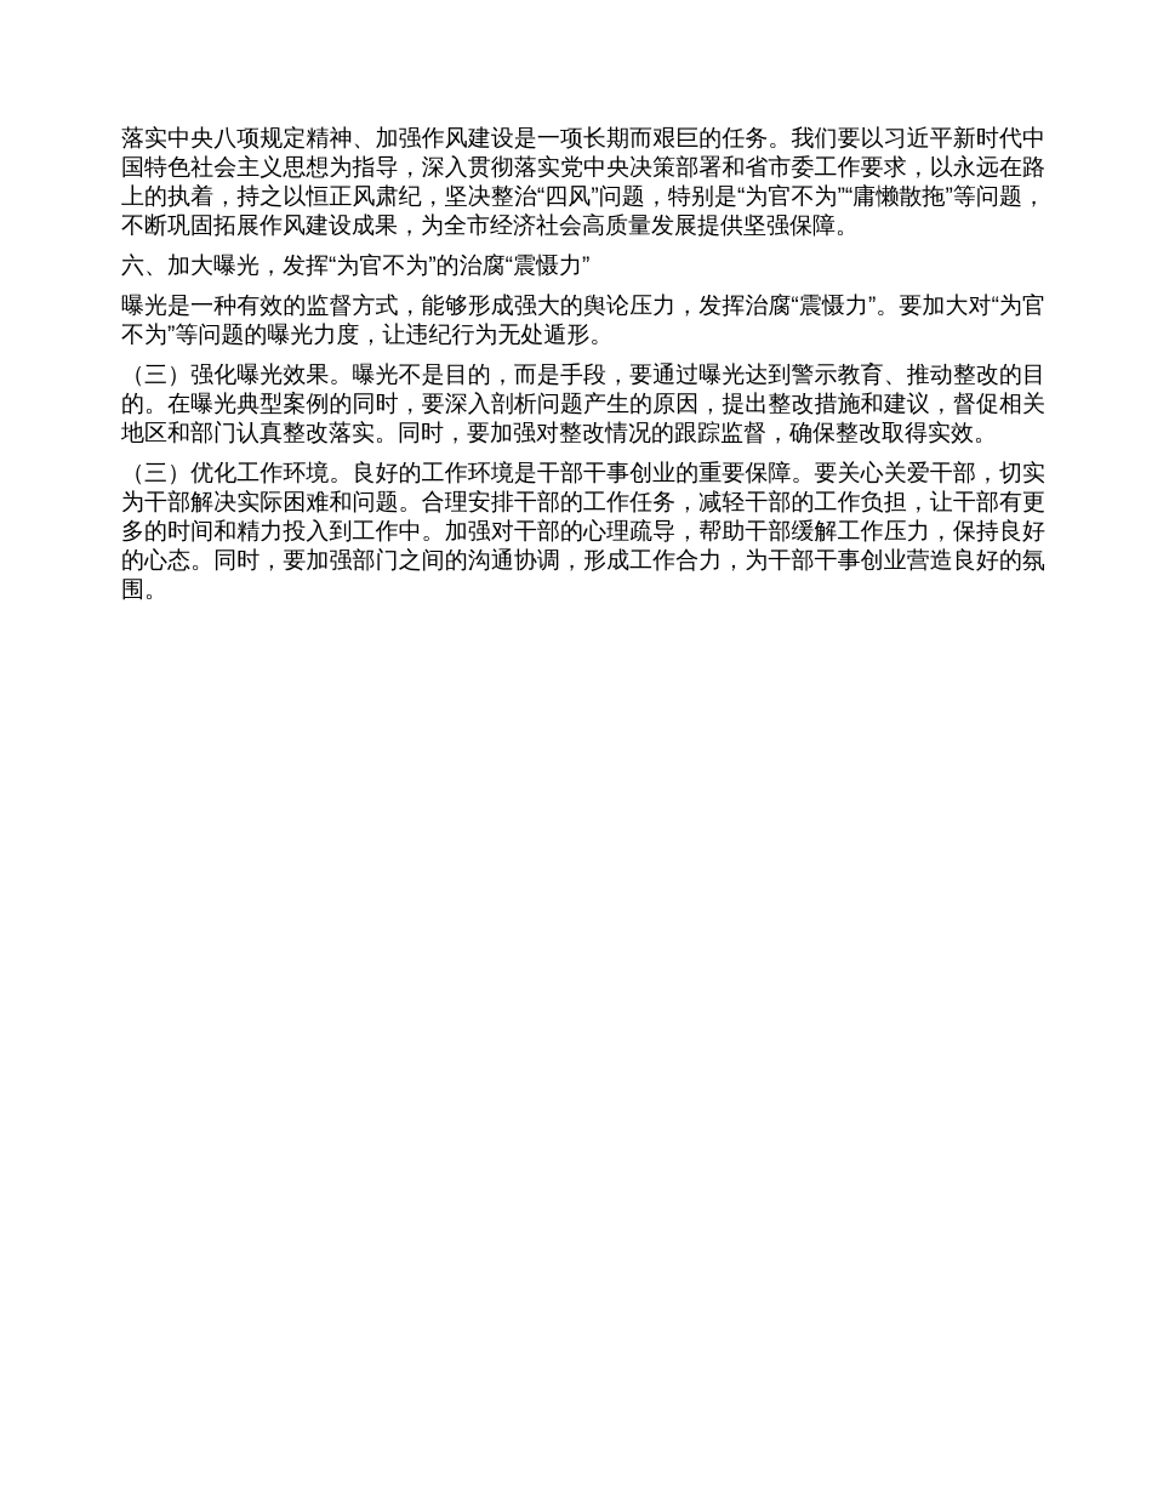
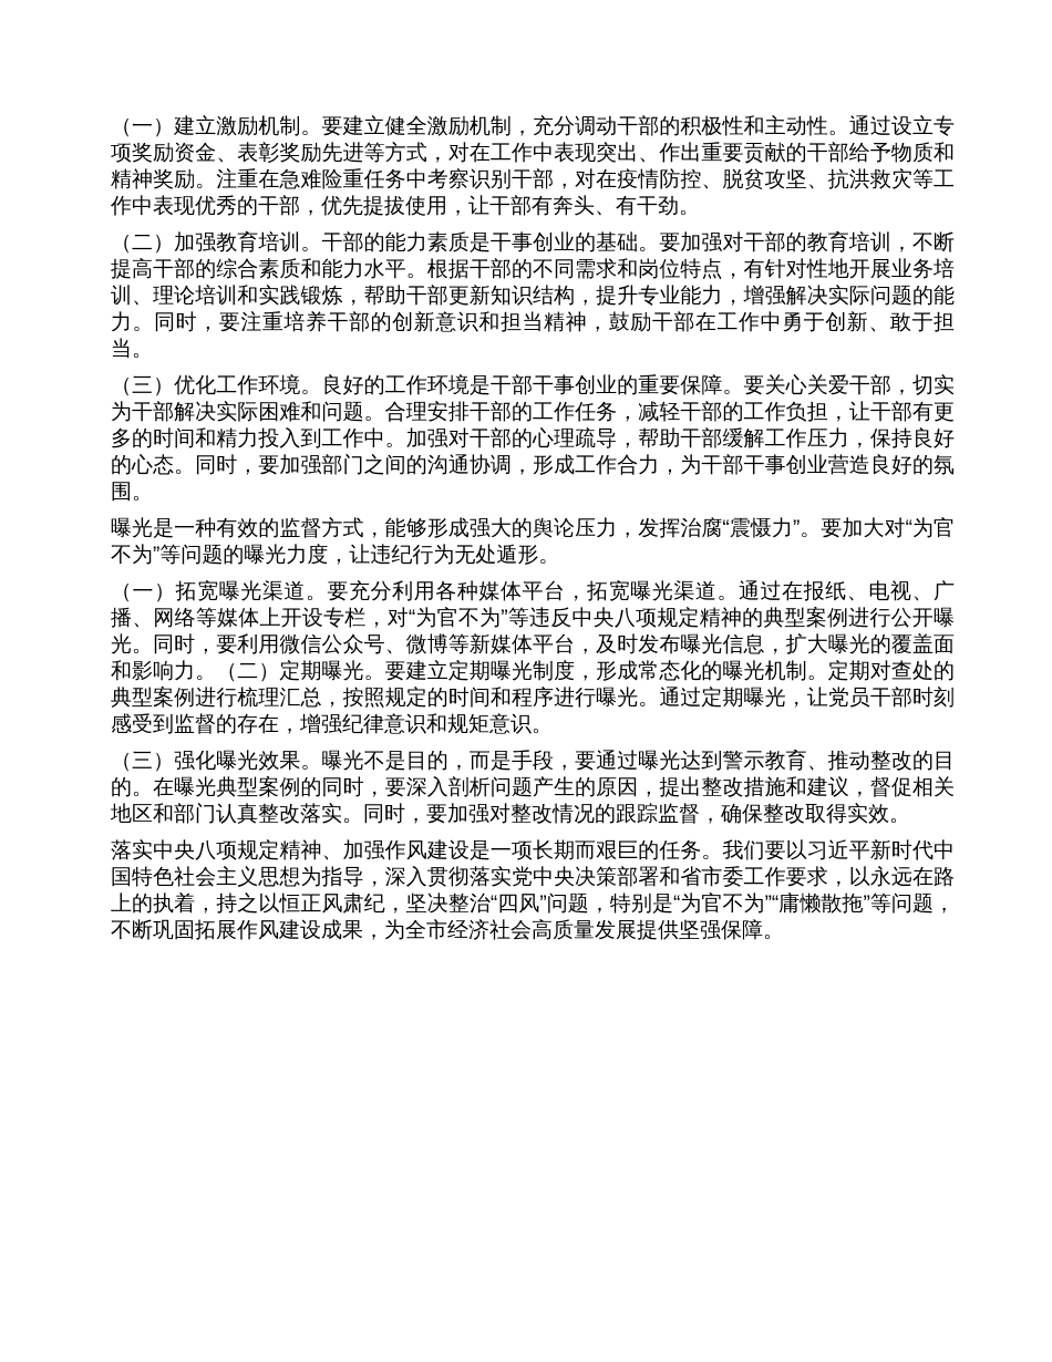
+ （一）建立激励机制。要建立健全激励机制，充分调动干部的积极性和主动性。通过设立专项奖励资金、表彰奖励先进等方式，对在工作中表现突出、作出重要贡献的干部给予物质和精神奖励。注重在急难险重任务中考察识别干部，对在疫情防控、脱贫攻坚、抗洪救灾等工作中表现优秀的干部，优先提拔使用，让干部有奔头、有干劲。
+ （二）加强教育培训。干部的能力素质是干事创业的基础。要加强对干部的教育培训，不断提高干部的综合素质和能力水平。根据干部的不同需求和岗位特点，有针对性地开展业务培训、理论培训和实践锻炼，帮助干部更新知识结构，提升专业能力，增强解决实际问题的能力。同时，要注重培养干部的创新意识和担当精神，鼓励干部在工作中勇于创新、敢于担当。
- 落实中央八项规定精神、加强作风建设是一项长期而艰巨的任务。我们要以习近平新时代中国特色社会主义思想为指导，深入贯彻落实党中央决策部署和省市委工作要求，以永远在路上的执着，持之以恒正风肃纪，坚决整治“四风”问题，特别是“为官不为”“庸懒散拖”等问题，不断巩固拓展作风建设成果，为全市经济社会高质量发展提供坚强保障。
+ （三）优化工作环境。良好的工作环境是干部干事创业的重要保障。要关心关爱干部，切实为干部解决实际困难和问题。合理安排干部的工作任务，减轻干部的工作负担，让干部有更多的时间和精力投入到工作中。加强对干部的心理疏导，帮助干部缓解工作压力，保持良好的心态。同时，要加强部门之间的沟通协调，形成工作合力，为干部干事创业营造良好的氛围。
- 六、加大曝光，发挥“为官不为”的治腐“震慑力”
  曝光是一种有效的监督方式，能够形成强大的舆论压力，发挥治腐“震慑力”。要加大对“为官不为”等问题的曝光力度，让违纪行为无处遁形。
+ （一）拓宽曝光渠道。要充分利用各种媒体平台，拓宽曝光渠道。通过在报纸、电视、广播、网络等媒体上开设专栏，对“为官不为”等违反中央八项规定精神的典型案例进行公开曝光。同时，要利用微信公众号、微博等新媒体平台，及时发布曝光信息，扩大曝光的覆盖面和影响力。（二）定期曝光。要建立定期曝光制度，形成常态化的曝光机制。定期对查处的典型案例进行梳理汇总，按照规定的时间和程序进行曝光。通过定期曝光，让党员干部时刻感受到监督的存在，增强纪律意识和规矩意识。
  （三）强化曝光效果。曝光不是目的，而是手段，要通过曝光达到警示教育、推动整改的目的。在曝光典型案例的同时，要深入剖析问题产生的原因，提出整改措施和建议，督促相关地区和部门认真整改落实。同时，要加强对整改情况的跟踪监督，确保整改取得实效。
- （三）优化工作环境。良好的工作环境是干部干事创业的重要保障。要关心关爱干部，切实为干部解决实际困难和问题。合理安排干部的工作任务，减轻干部的工作负担，让干部有更多的时间和精力投入到工作中。加强对干部的心理疏导，帮助干部缓解工作压力，保持良好的心态。同时，要加强部门之间的沟通协调，形成工作合力，为干部干事创业营造良好的氛围。
+ 落实中央八项规定精神、加强作风建设是一项长期而艰巨的任务。我们要以习近平新时代中国特色社会主义思想为指导，深入贯彻落实党中央决策部署和省市委工作要求，以永远在路上的执着，持之以恒正风肃纪，坚决整治“四风”问题，特别是“为官不为”“庸懒散拖”等问题，不断巩固拓展作风建设成果，为全市经济社会高质量发展提供坚强保障。
